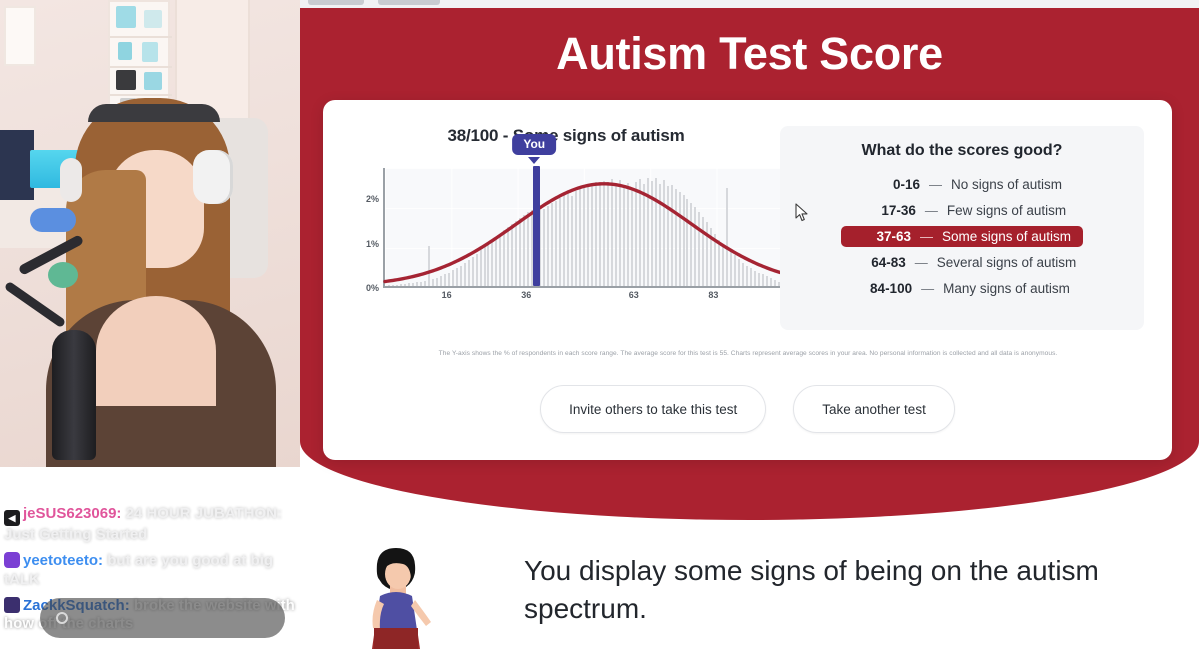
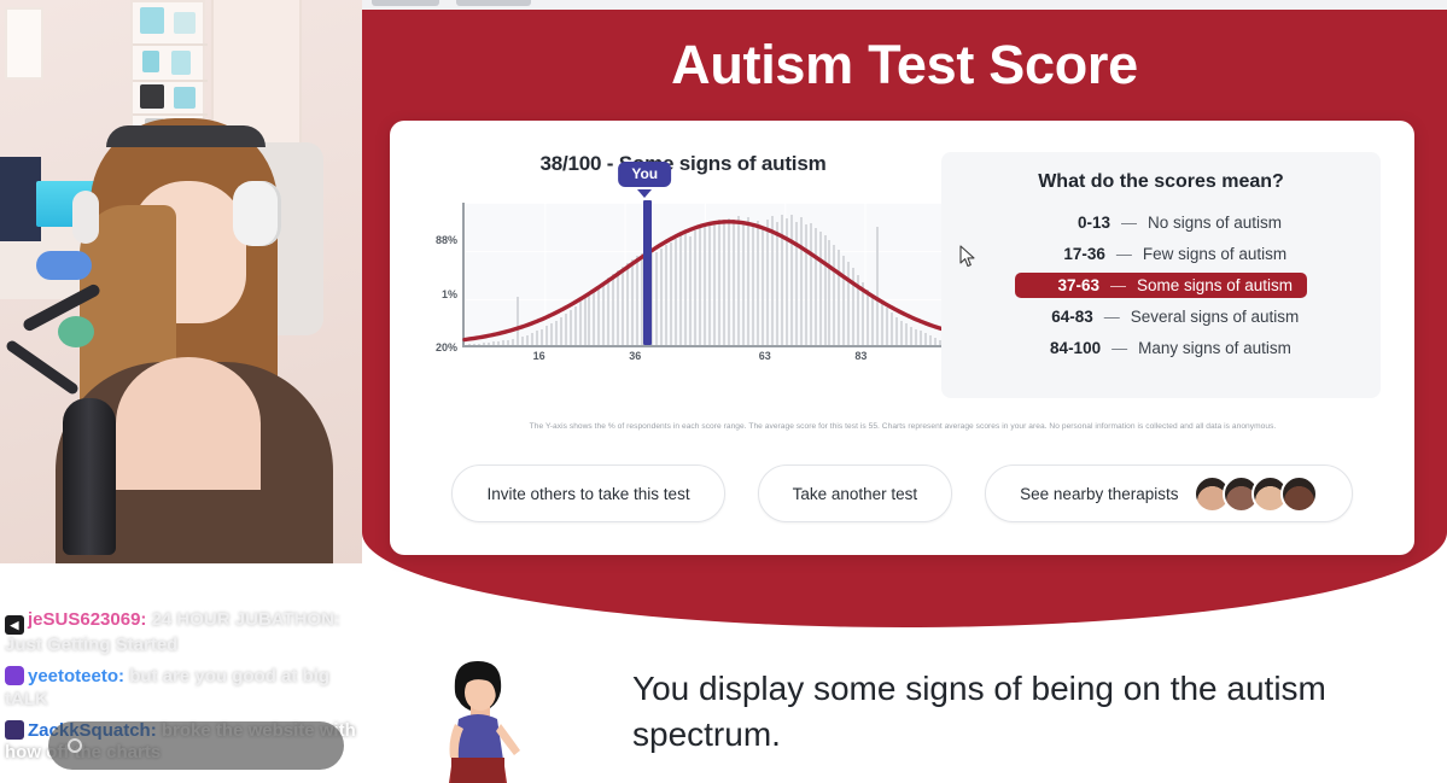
  ◀ jeSUS623069: 24 HOUR JUBATHON: Just Getting Started
  yeetoteeto: but are you good at big tALK
  ZackkSquatch: broke the website with how off the charts
  Autism Test Score
  38/100 - signs of autism
- 0%
+ 20%
  1%
- 2%
+ 88%
  You
  16
  36
  63
  83
- What do the scores good?
+ What do the scores mean?
- 0-16
+ 0-13
  —
  No signs of autism
  17-36
  —
  Few signs of autism
  37-63
  —
  Some signs of autism
  64-83
  —
  Several signs of autism
  84-100
  —
  Many signs of autism
  Invite others to take this test
  Take another test
+ See nearby therapists
  You display some signs of being on the autism spectrum.
